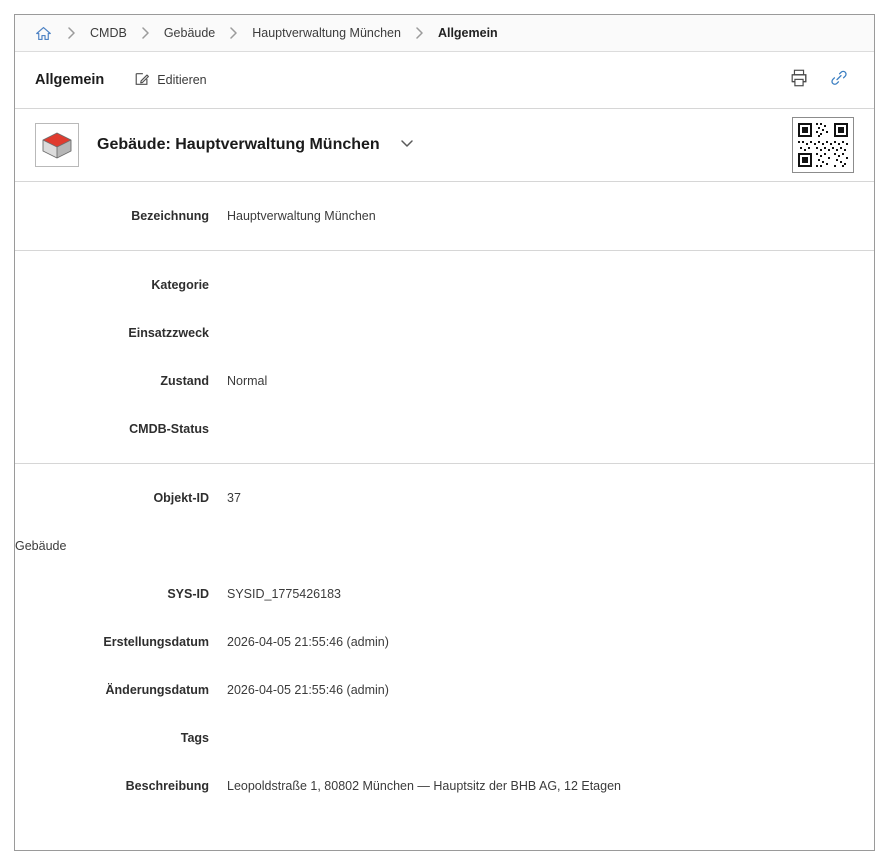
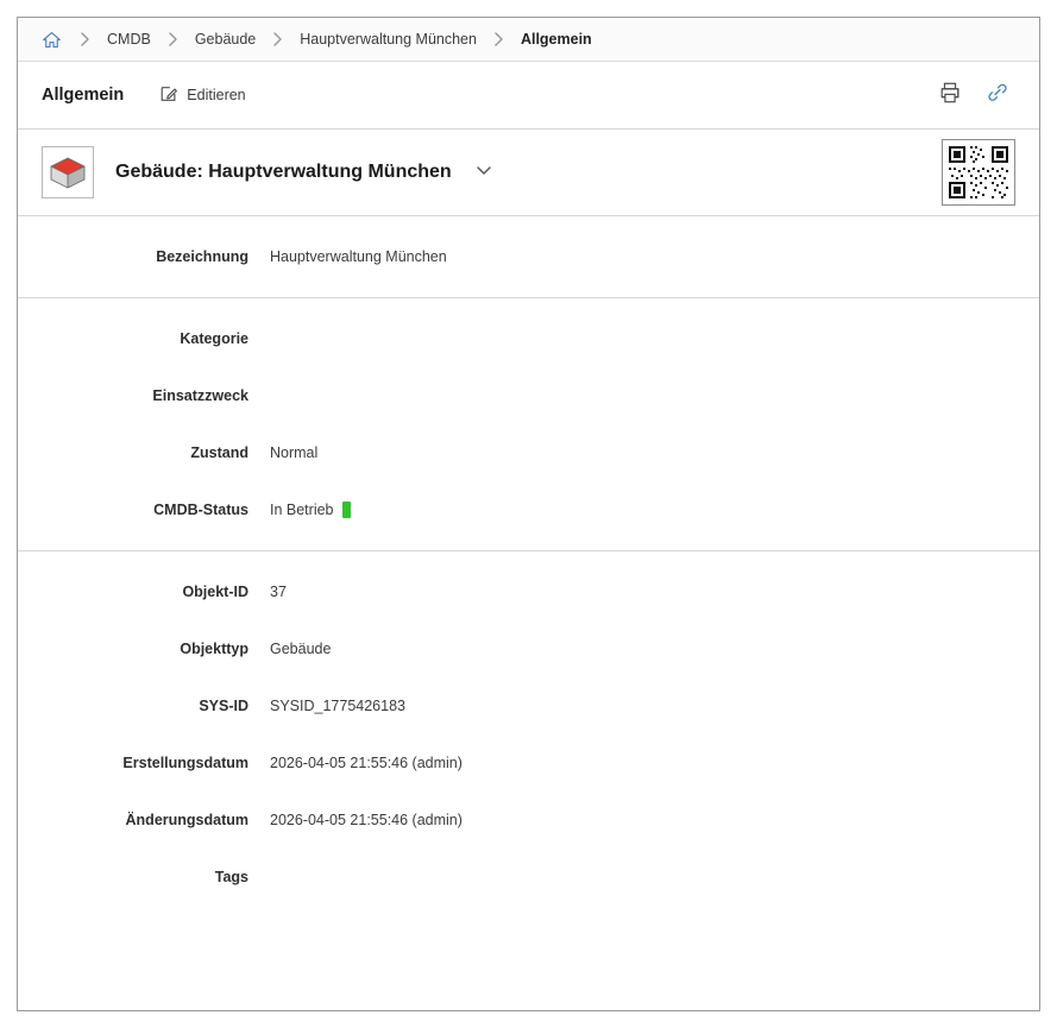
  CMDB
  Gebäude
  Hauptverwaltung München
  Allgemein
  Allgemein
  Editieren
  Gebäude: Hauptverwaltung München
  Bezeichnung
  Hauptverwaltung München
  Kategorie
  Einsatzzweck
  Zustand
  Normal
  CMDB-Status
+ In Betrieb
  Objekt-ID
  37
+ Objekttyp
  Gebäude
  SYS-ID
  SYSID_1775426183
  Erstellungsdatum
  2026-04-05 21:55:46 (admin)
  Änderungsdatum
  2026-04-05 21:55:46 (admin)
  Tags
- Beschreibung
- Leopoldstraße 1, 80802 München — Hauptsitz der BHB AG, 12 Etagen
